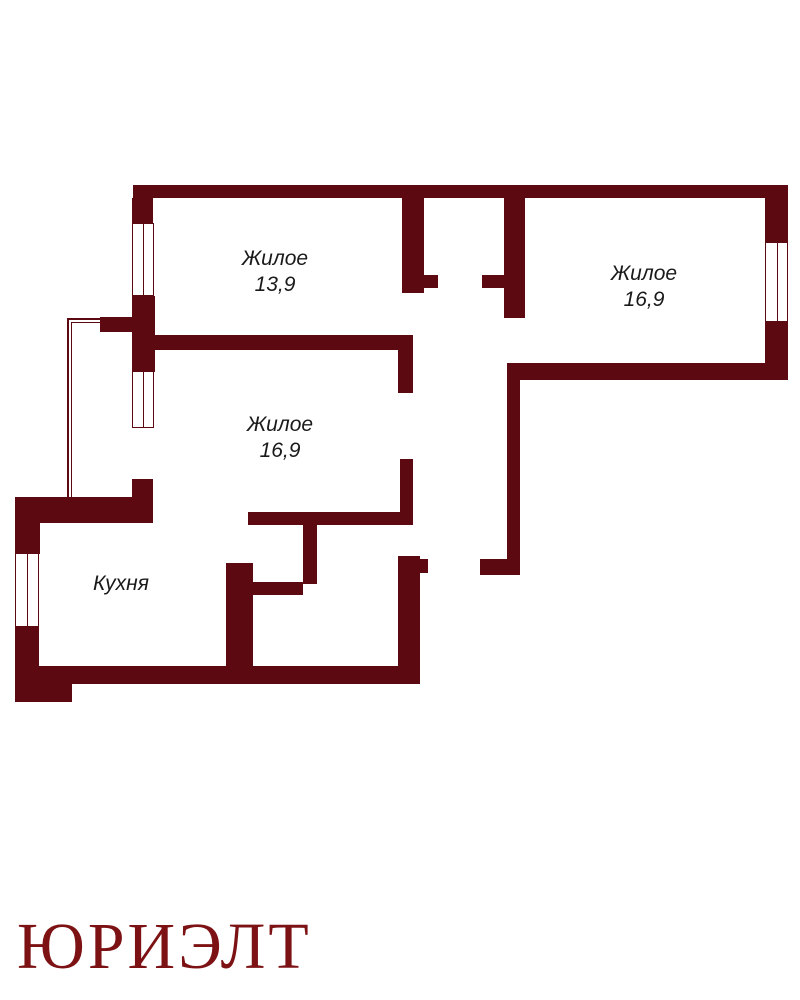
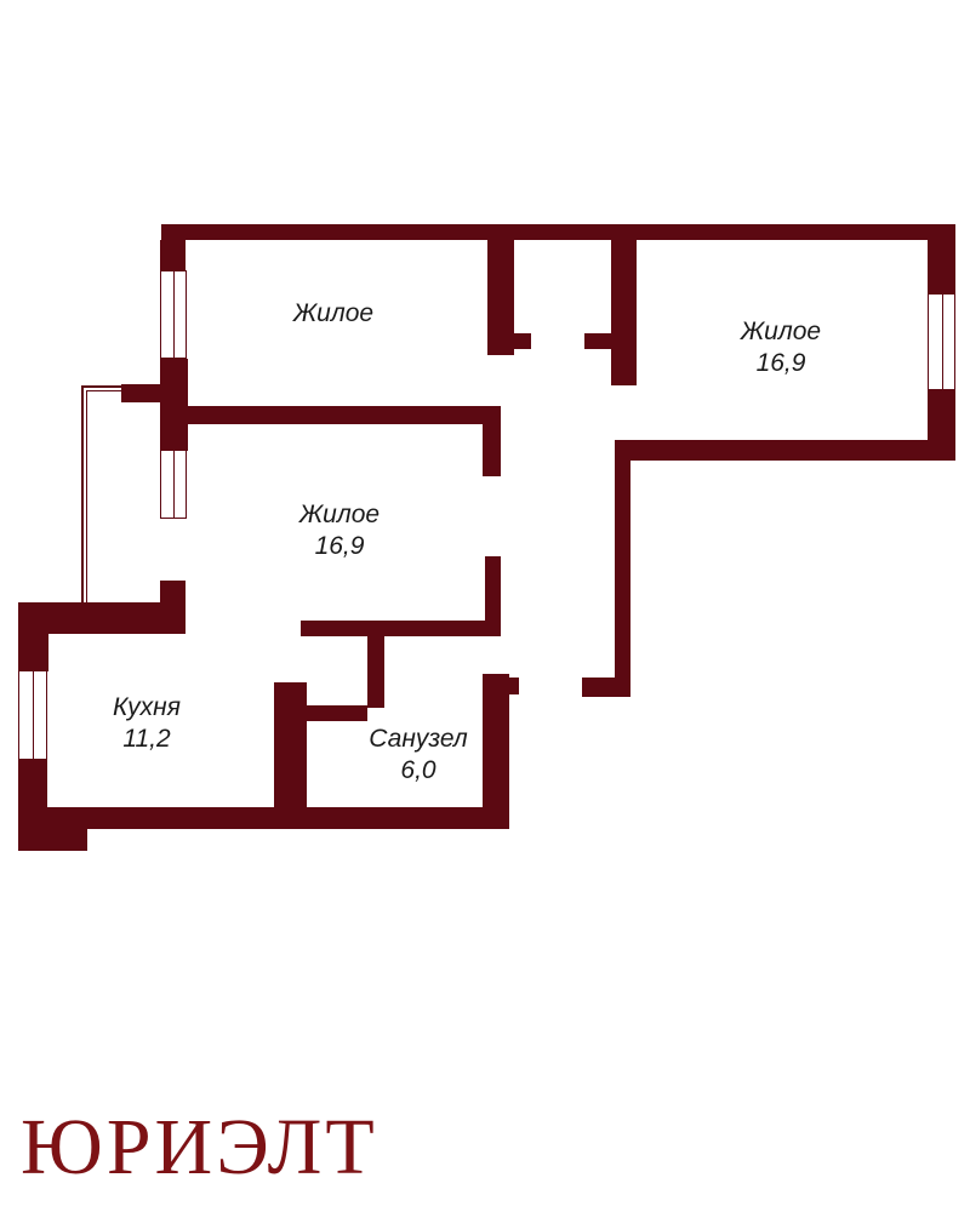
  Жилое
- 13,9
  Жилое
  16,9
  Жилое
  16,9
  Кухня
+ 11,2
+ Санузел
+ 6,0
  ЮРИЭЛТ
